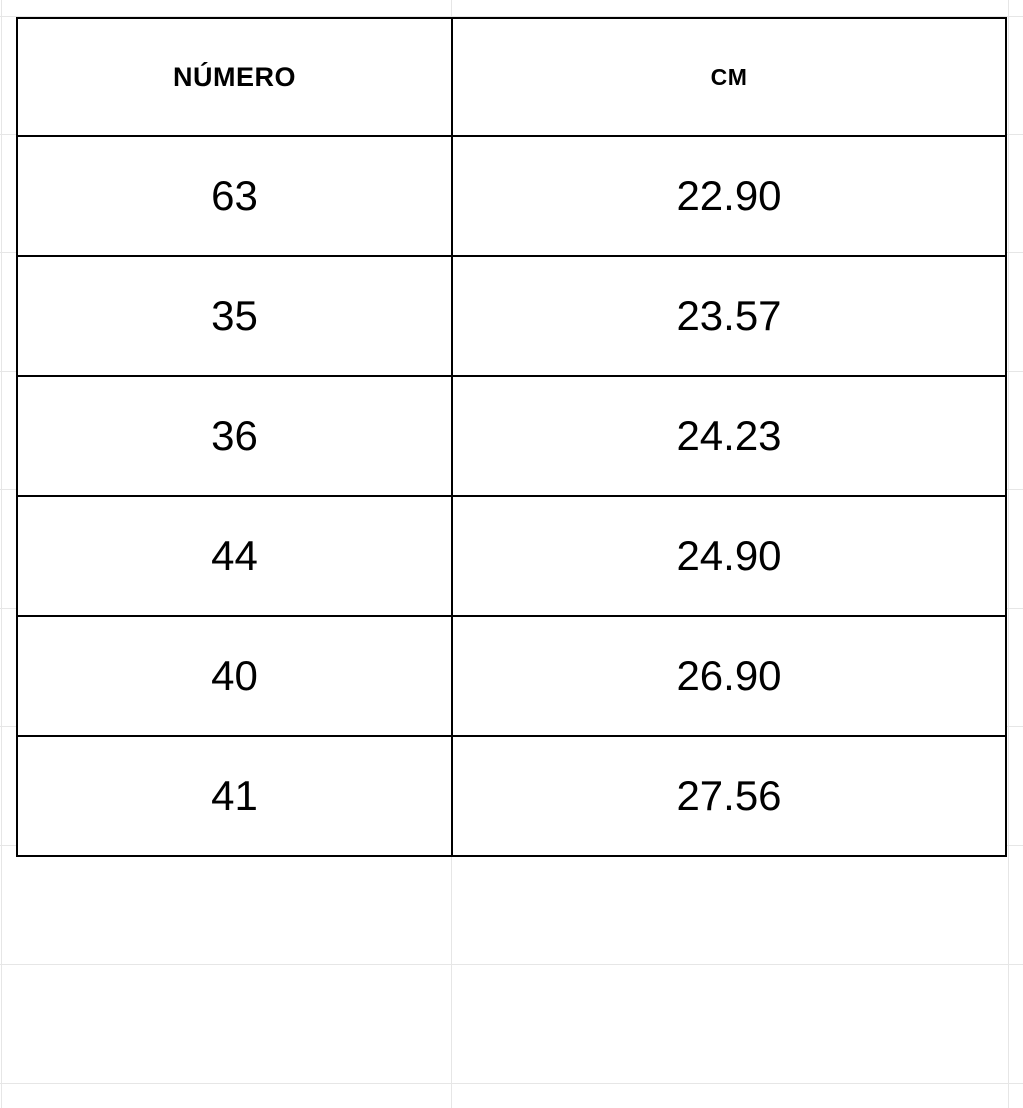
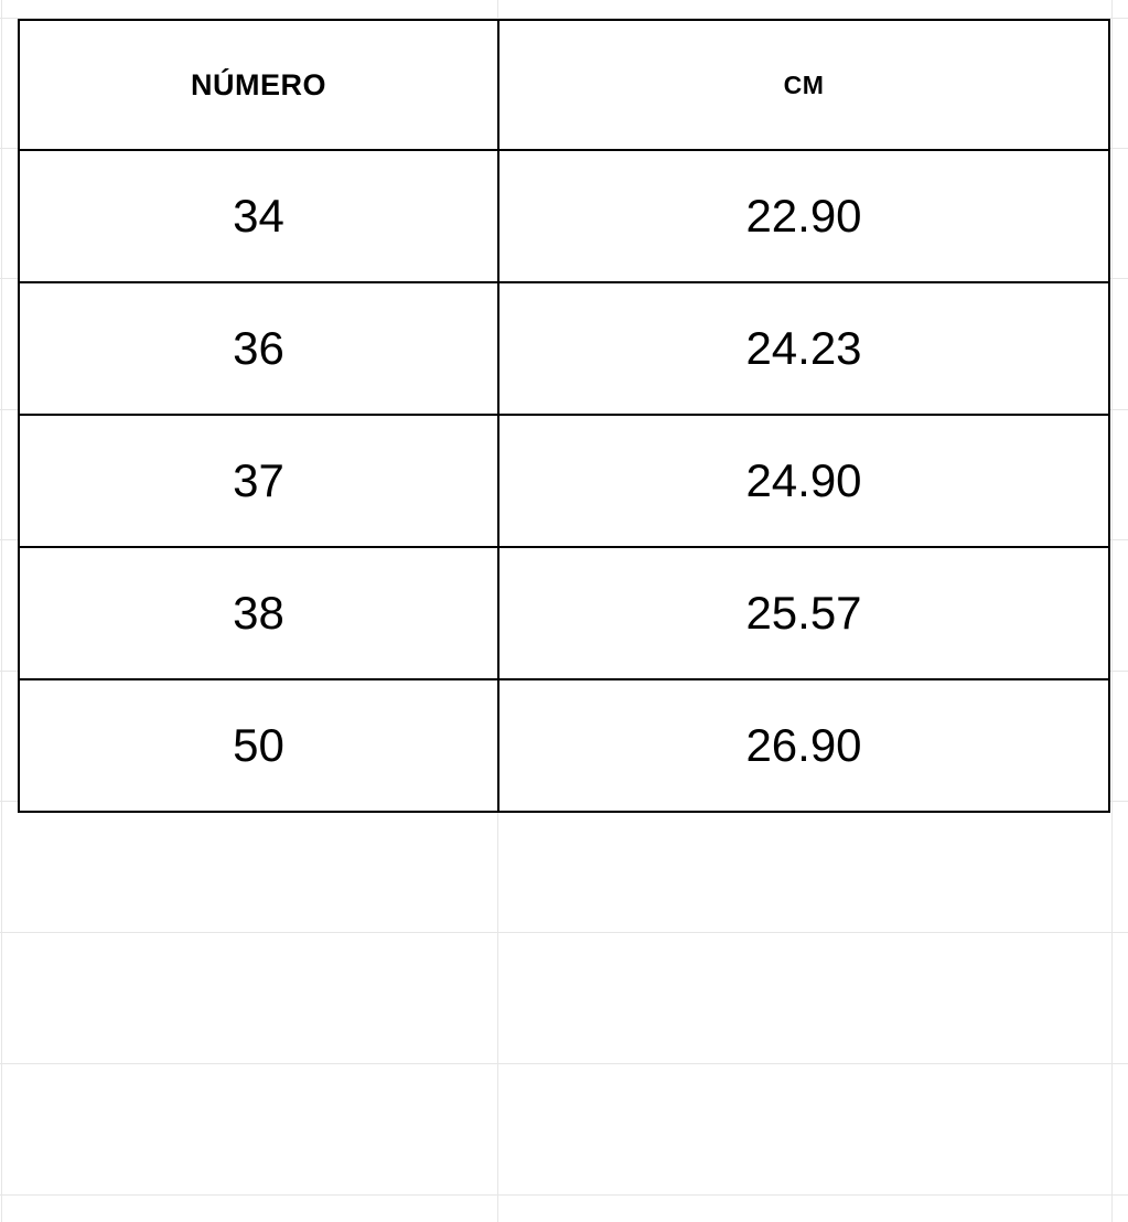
  NÚMERO	CM
- 63	22.90
+ 34	22.90
- 35	23.57
  36	24.23
- 44	24.90
+ 37	24.90
+ 38	25.57
- 40	26.90
+ 50	26.90
- 41	27.56
